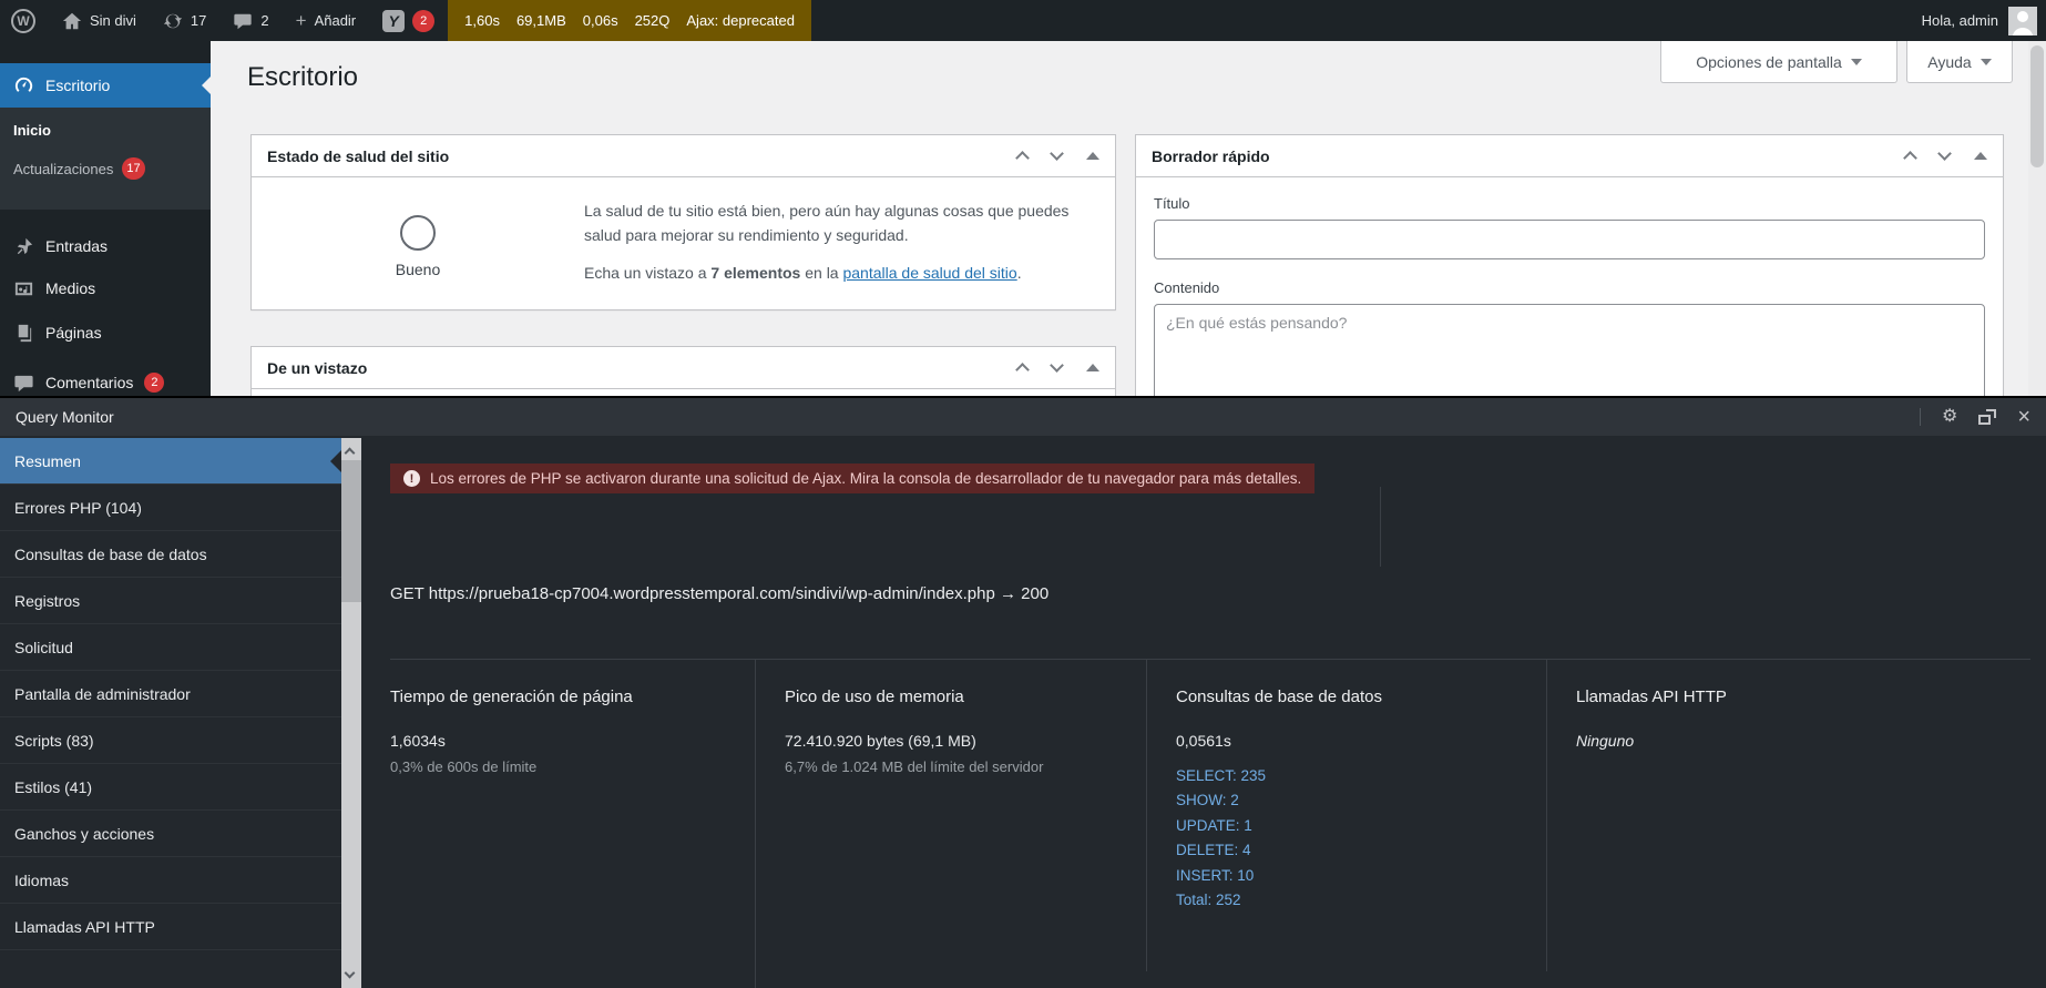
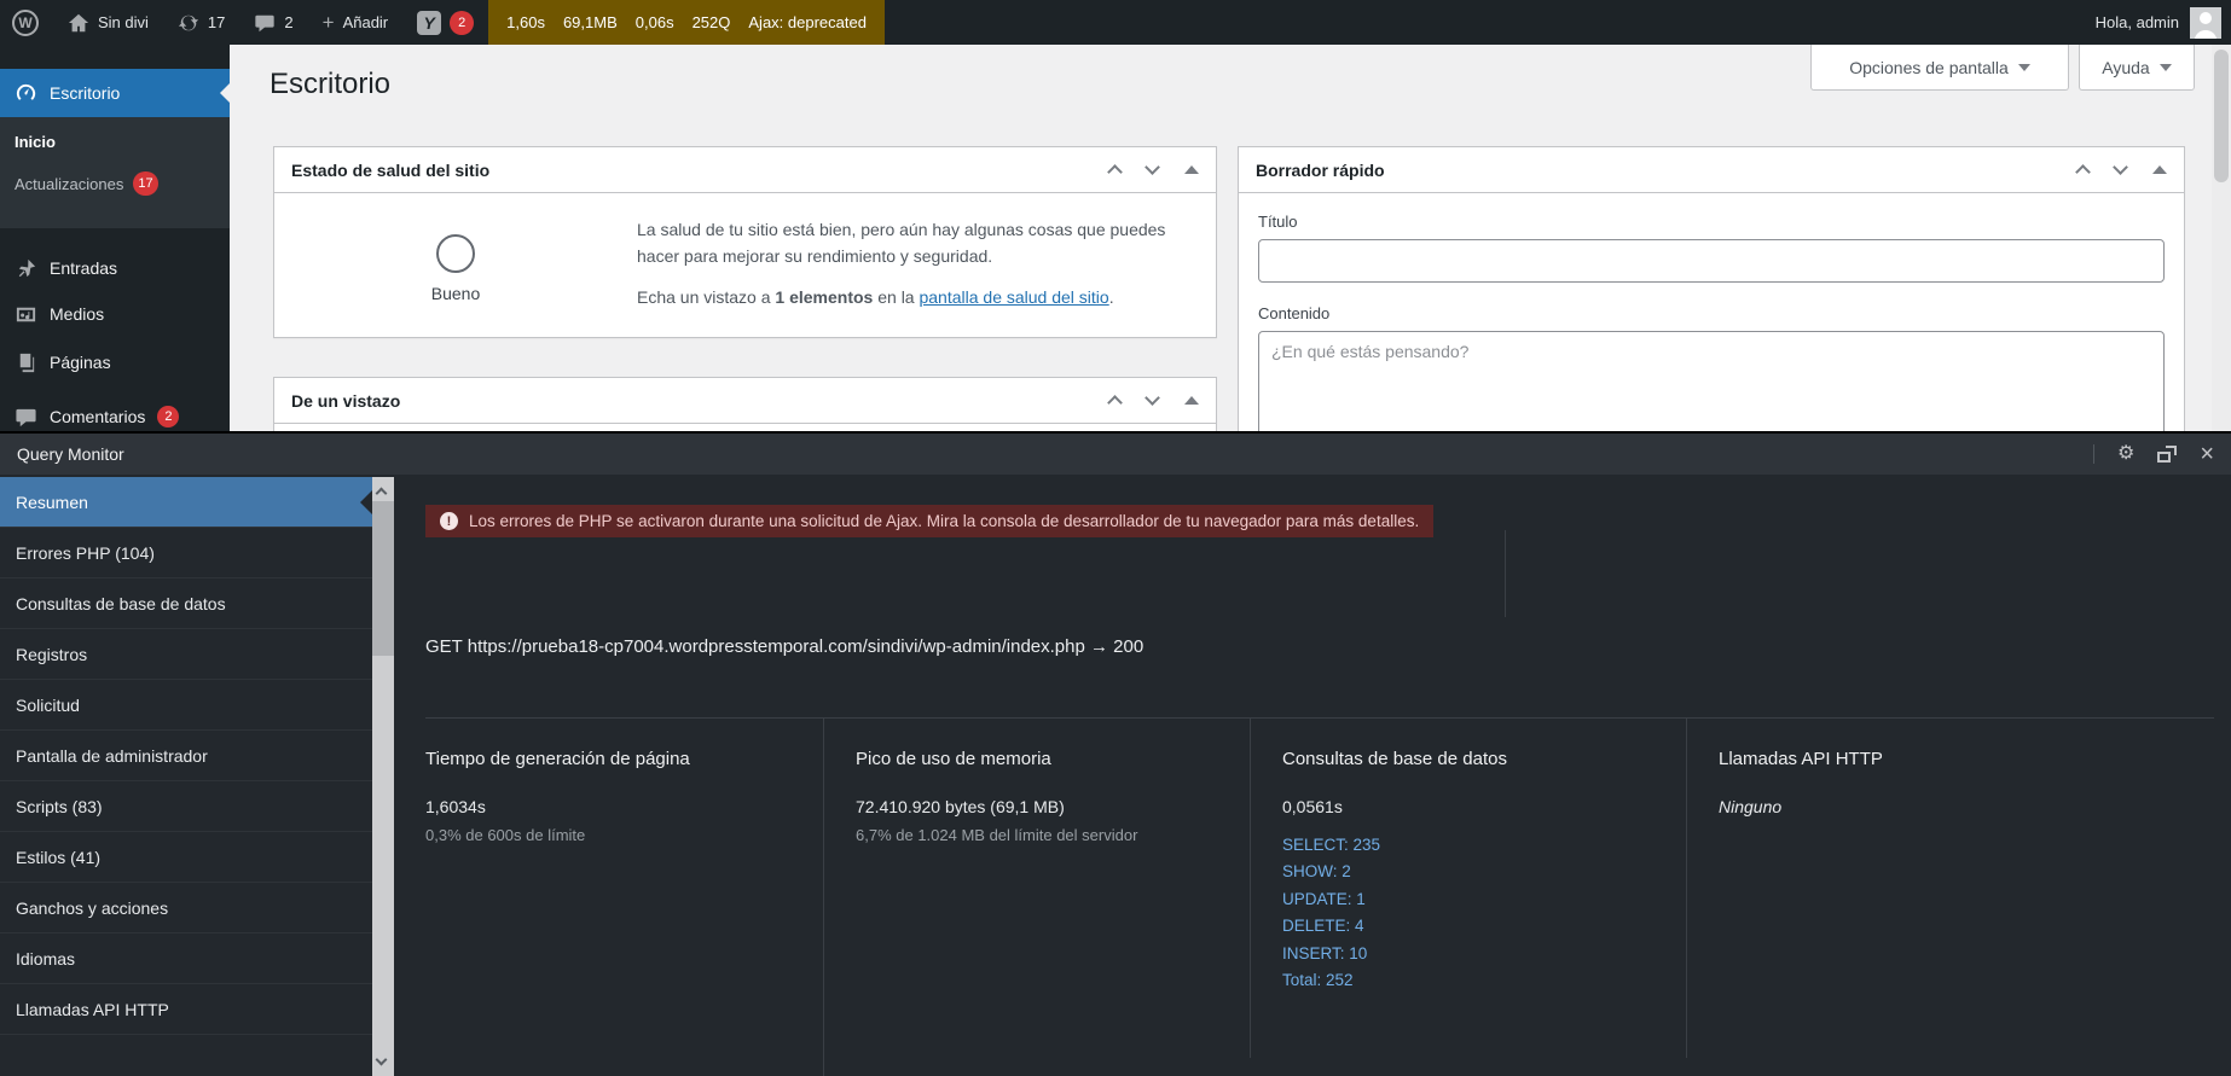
  W
  Sin divi
  17
  2
  +
  Añadir
  Y
  2
  1,60s
  69,1MB
  0,06s
  252Q
  Ajax: deprecated
  Hola, admin
  Escritorio
  Inicio
  Actualizaciones
  17
  Entradas
  Medios
  Páginas
  Comentarios
  2
  Escritorio
  Opciones de pantalla
  Ayuda
  Estado de salud del sitio
  Bueno
- La salud de tu sitio está bien, pero aún hay algunas cosas que puedes salud para mejorar su rendimiento y seguridad.
+ La salud de tu sitio está bien, pero aún hay algunas cosas que puedes hacer para mejorar su rendimiento y seguridad.
- Echa un vistazo a 7 elementos en la pantalla de salud del sitio.
+ Echa un vistazo a 1 elementos en la pantalla de salud del sitio.
  De un vistazo
  Borrador rápido
  Título
  Contenido
  ¿En qué estás pensando?
  Query Monitor
  ⚙
  ×
  Resumen
  Errores PHP (104)
  Consultas de base de datos
  Registros
  Solicitud
  Pantalla de administrador
  Scripts (83)
  Estilos (41)
  Ganchos y acciones
  Idiomas
  Llamadas API HTTP
  !
  Los errores de PHP se activaron durante una solicitud de Ajax. Mira la consola de desarrollador de tu navegador para más detalles.
  GET https://prueba18-cp7004.wordpresstemporal.com/sindivi/wp-admin/index.php → 200
  Tiempo de generación de página
  1,6034s
  0,3% de 600s de límite
  Pico de uso de memoria
  72.410.920 bytes (69,1 MB)
  6,7% de 1.024 MB del límite del servidor
  Consultas de base de datos
  0,0561s
  SELECT: 235
  SHOW: 2
  UPDATE: 1
  DELETE: 4
  INSERT: 10
  Total: 252
  Llamadas API HTTP
  Ninguno
